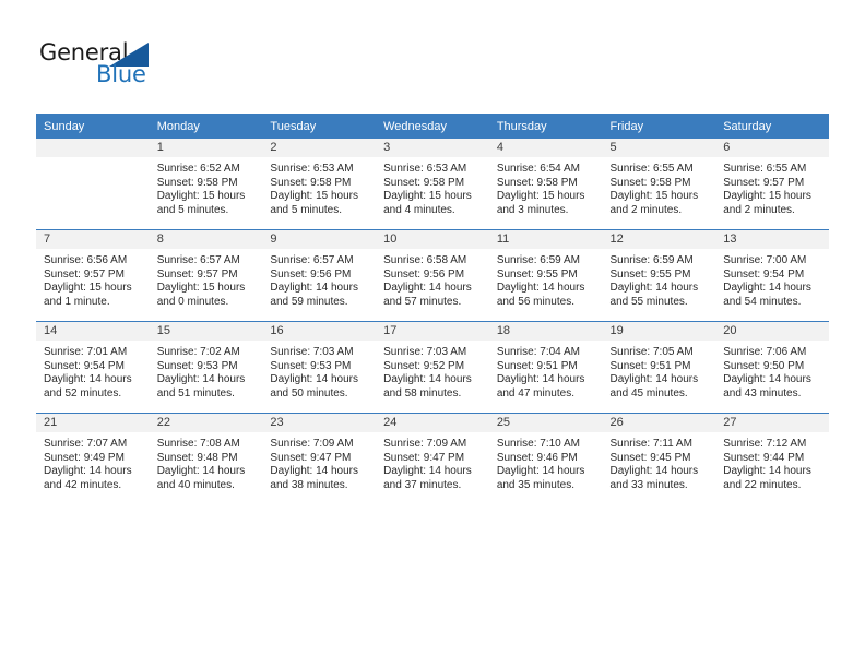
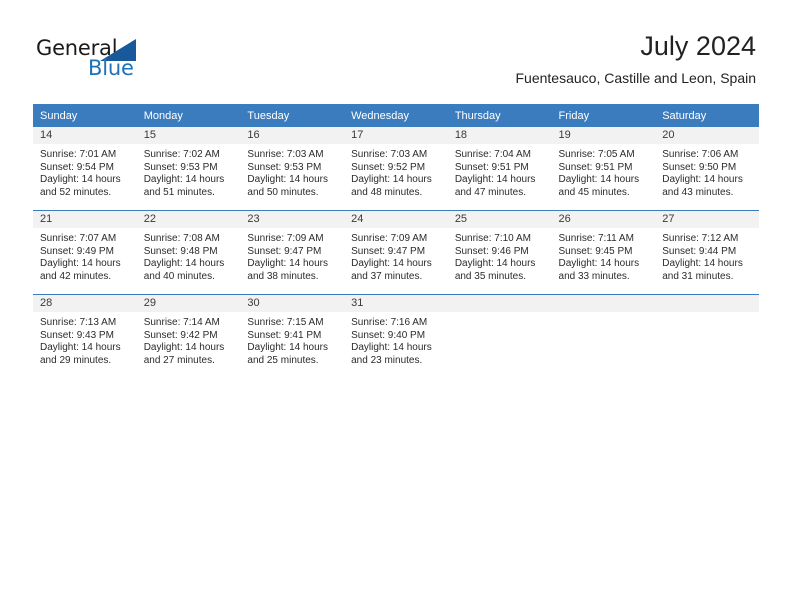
  General
  Blue
+ July 2024
+ Fuentesauco, Castille and Leon, Spain
  Sunday	Monday	Tuesday	Wednesday	Thursday	Friday	Saturday
- 	1 Sunrise: 6:52 AM Sunset: 9:58 PM Daylight: 15 hours and 5 minutes.	2 Sunrise: 6:53 AM Sunset: 9:58 PM Daylight: 15 hours and 5 minutes.	3 Sunrise: 6:53 AM Sunset: 9:58 PM Daylight: 15 hours and 4 minutes.	4 Sunrise: 6:54 AM Sunset: 9:58 PM Daylight: 15 hours and 3 minutes.	5 Sunrise: 6:55 AM Sunset: 9:58 PM Daylight: 15 hours and 2 minutes.	6 Sunrise: 6:55 AM Sunset: 9:57 PM Daylight: 15 hours and 2 minutes.
- 7 Sunrise: 6:56 AM Sunset: 9:57 PM Daylight: 15 hours and 1 minute.	8 Sunrise: 6:57 AM Sunset: 9:57 PM Daylight: 15 hours and 0 minutes.	9 Sunrise: 6:57 AM Sunset: 9:56 PM Daylight: 14 hours and 59 minutes.	10 Sunrise: 6:58 AM Sunset: 9:56 PM Daylight: 14 hours and 57 minutes.	11 Sunrise: 6:59 AM Sunset: 9:55 PM Daylight: 14 hours and 56 minutes.	12 Sunrise: 6:59 AM Sunset: 9:55 PM Daylight: 14 hours and 55 minutes.	13 Sunrise: 7:00 AM Sunset: 9:54 PM Daylight: 14 hours and 54 minutes.
- 14 Sunrise: 7:01 AM Sunset: 9:54 PM Daylight: 14 hours and 52 minutes.	15 Sunrise: 7:02 AM Sunset: 9:53 PM Daylight: 14 hours and 51 minutes.	16 Sunrise: 7:03 AM Sunset: 9:53 PM Daylight: 14 hours and 50 minutes.	17 Sunrise: 7:03 AM Sunset: 9:52 PM Daylight: 14 hours and 58 minutes.	18 Sunrise: 7:04 AM Sunset: 9:51 PM Daylight: 14 hours and 47 minutes.	19 Sunrise: 7:05 AM Sunset: 9:51 PM Daylight: 14 hours and 45 minutes.	20 Sunrise: 7:06 AM Sunset: 9:50 PM Daylight: 14 hours and 43 minutes.
+ 14 Sunrise: 7:01 AM Sunset: 9:54 PM Daylight: 14 hours and 52 minutes.	15 Sunrise: 7:02 AM Sunset: 9:53 PM Daylight: 14 hours and 51 minutes.	16 Sunrise: 7:03 AM Sunset: 9:53 PM Daylight: 14 hours and 50 minutes.	17 Sunrise: 7:03 AM Sunset: 9:52 PM Daylight: 14 hours and 48 minutes.	18 Sunrise: 7:04 AM Sunset: 9:51 PM Daylight: 14 hours and 47 minutes.	19 Sunrise: 7:05 AM Sunset: 9:51 PM Daylight: 14 hours and 45 minutes.	20 Sunrise: 7:06 AM Sunset: 9:50 PM Daylight: 14 hours and 43 minutes.
- 21 Sunrise: 7:07 AM Sunset: 9:49 PM Daylight: 14 hours and 42 minutes.	22 Sunrise: 7:08 AM Sunset: 9:48 PM Daylight: 14 hours and 40 minutes.	23 Sunrise: 7:09 AM Sunset: 9:47 PM Daylight: 14 hours and 38 minutes.	24 Sunrise: 7:09 AM Sunset: 9:47 PM Daylight: 14 hours and 37 minutes.	25 Sunrise: 7:10 AM Sunset: 9:46 PM Daylight: 14 hours and 35 minutes.	26 Sunrise: 7:11 AM Sunset: 9:45 PM Daylight: 14 hours and 33 minutes.	27 Sunrise: 7:12 AM Sunset: 9:44 PM Daylight: 14 hours and 22 minutes.
+ 21 Sunrise: 7:07 AM Sunset: 9:49 PM Daylight: 14 hours and 42 minutes.	22 Sunrise: 7:08 AM Sunset: 9:48 PM Daylight: 14 hours and 40 minutes.	23 Sunrise: 7:09 AM Sunset: 9:47 PM Daylight: 14 hours and 38 minutes.	24 Sunrise: 7:09 AM Sunset: 9:47 PM Daylight: 14 hours and 37 minutes.	25 Sunrise: 7:10 AM Sunset: 9:46 PM Daylight: 14 hours and 35 minutes.	26 Sunrise: 7:11 AM Sunset: 9:45 PM Daylight: 14 hours and 33 minutes.	27 Sunrise: 7:12 AM Sunset: 9:44 PM Daylight: 14 hours and 31 minutes.
+ 28 Sunrise: 7:13 AM Sunset: 9:43 PM Daylight: 14 hours and 29 minutes.	29 Sunrise: 7:14 AM Sunset: 9:42 PM Daylight: 14 hours and 27 minutes.	30 Sunrise: 7:15 AM Sunset: 9:41 PM Daylight: 14 hours and 25 minutes.	31 Sunrise: 7:16 AM Sunset: 9:40 PM Daylight: 14 hours and 23 minutes.
